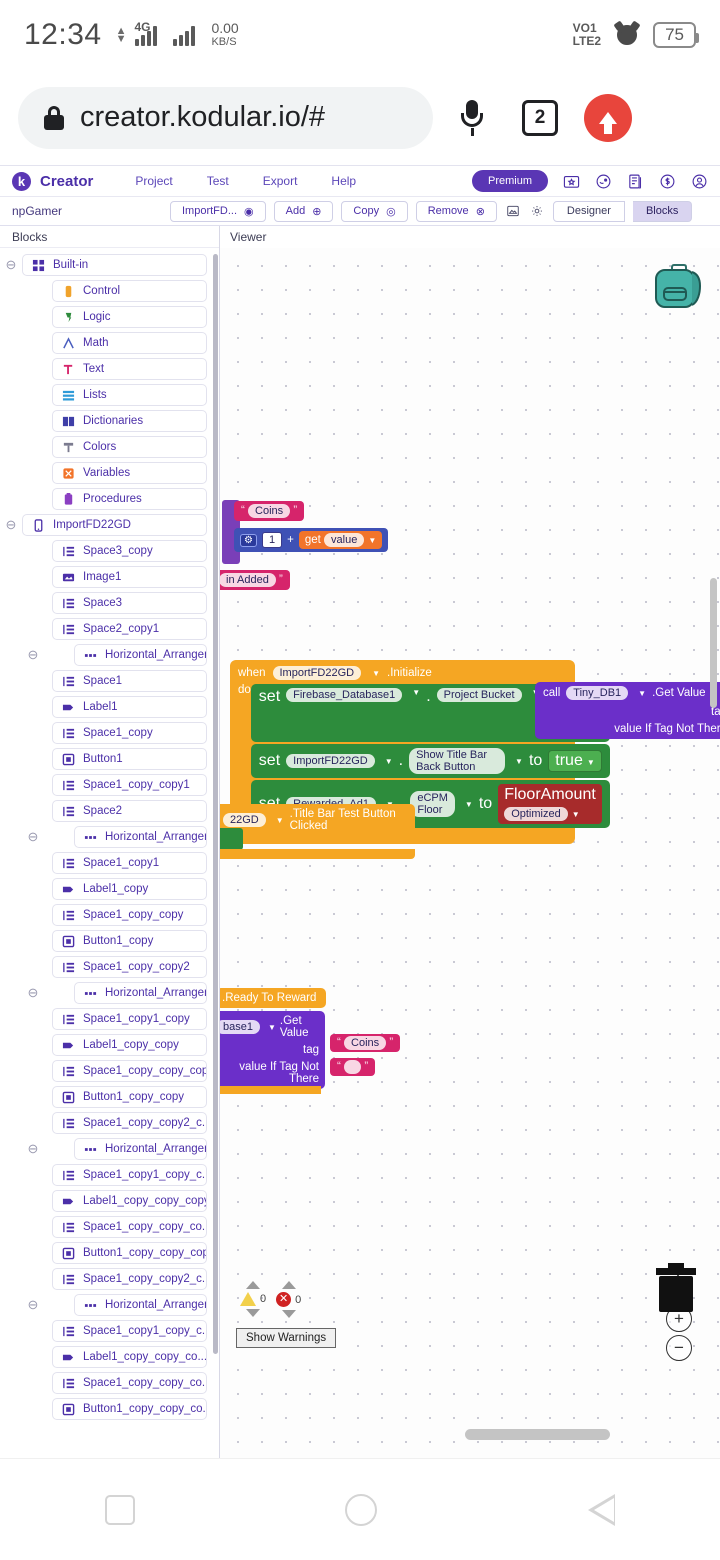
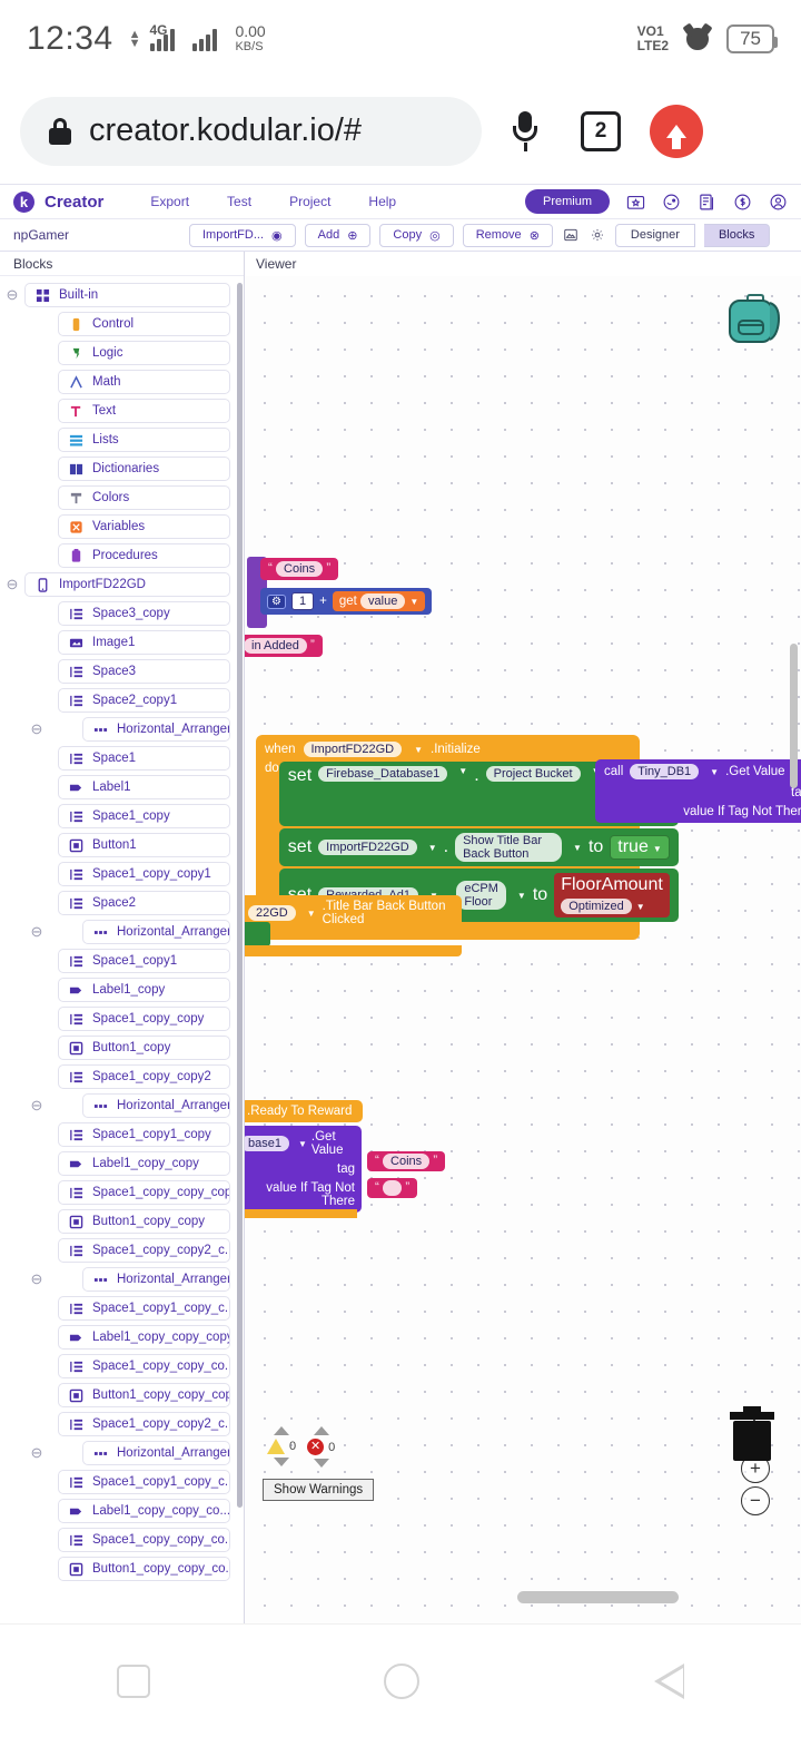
  12:34
  ▲
  ▼
  4G
  0.00
  KB/S
  VO1
  LTE2
  75
  creator.kodular.io/#
  2
  k
  Creator
- Project
+ Export
  Test
- Export
+ Project
  Help
  Premium
  npGamer
  ImportFD...
  ◉
  Add
  ⊕
  Copy
  ◎
  Remove
  ⊗
  Designer
  Blocks
  Blocks
  ⊖
  Built-in
  Control
  Logic
  Math
  Text
  Lists
  Dictionaries
  Colors
  Variables
  Procedures
  ⊖
  ImportFD22GD
  Space3_copy
  Image1
  Space3
  Space2_copy1
  ⊖
  Horizontal_Arrange
  Space1
  Label1
  Space1_copy
  Button1
  Space1_copy_copy1
  Space2
  ⊖
  Horizontal_Arrange
  Space1_copy1
  Label1_copy
  Space1_copy_copy
  Button1_copy
  Space1_copy_copy2
  ⊖
  Horizontal_Arrange
  Space1_copy1_copy
  Label1_copy_copy
  Space1_copy_copy_cop
  Button1_copy_copy
  Space1_copy_copy2_c.
  ⊖
  Horizontal_Arrange
  Space1_copy1_copy_c.
  Label1_copy_copy_cop
  Space1_copy_copy_co.
  Button1_copy_copy_cop
  Space1_copy_copy2_c.
  ⊖
  Horizontal_Arrange
  Space1_copy1_copy_c.
  Label1_copy_copy_co...
  Space1_copy_copy_co.
  Button1_copy_copy_co.
  Viewer
  “ Coins ”
  ⚙
  1
  +
  get value ▼
  in Added ”
  when
  ImportFD22GD
  ▼
  .Initialize
  do
  set
  Firebase_Database1
  ▼
  .
  Project Bucket
  set
  ImportFD22GD
  ▼
  .
  Show Title Bar Back Button
  ▼
  to
  true ▼
  eCPM Floor
  ▼
  to
  FloorAmount Optimized ▼
  call
  Tiny_DB1
  ▼
  .Get Value
  value If Tag Not Ther
  22GD
  ▼
- .Title Bar Test Button Clicked
+ .Title Bar Back Button Clicked
  .Ready To Reward
  base1
  ▼
  .Get Value
  tag
  value If Tag Not There
  “ Coins ”
  “ ”
  +
  −
  0
  ✕
  0
  Show Warnings
